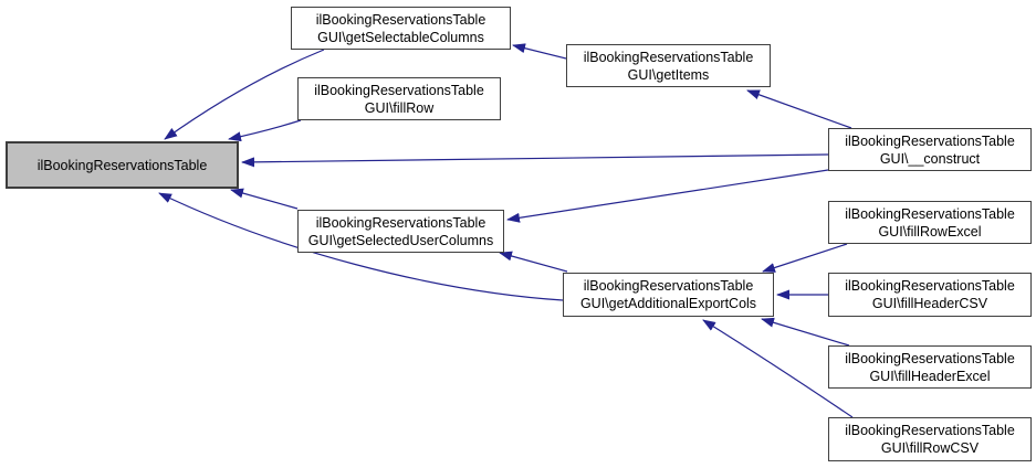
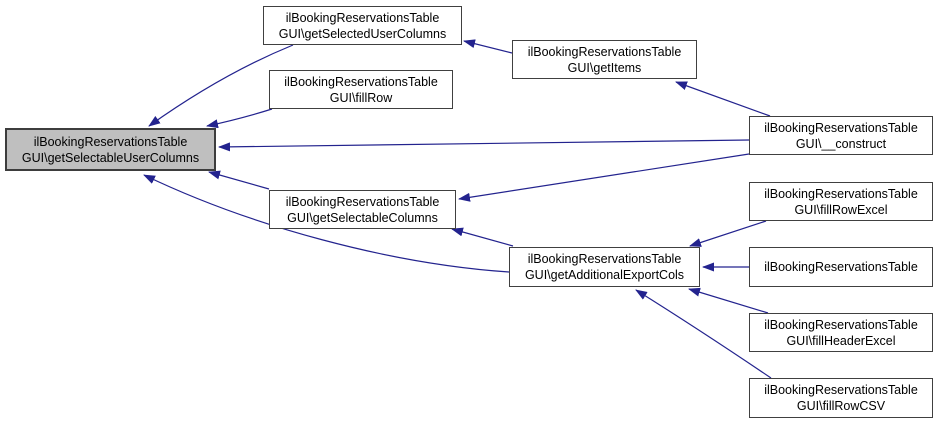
  ilBookingReservationsTable
+ GUI\getSelectableUserColumns
  ilBookingReservationsTable
- GUI\getSelectableColumns
+ GUI\getSelectedUserColumns
  ilBookingReservationsTable
  GUI\fillRow
  ilBookingReservationsTable
  GUI\getItems
  ilBookingReservationsTable
  GUI\__construct
  ilBookingReservationsTable
- GUI\getSelectedUserColumns
+ GUI\getSelectableColumns
  ilBookingReservationsTable
  GUI\getAdditionalExportCols
  ilBookingReservationsTable
  GUI\fillRowExcel
  ilBookingReservationsTable
- GUI\fillHeaderCSV
  ilBookingReservationsTable
  GUI\fillHeaderExcel
  ilBookingReservationsTable
  GUI\fillRowCSV
